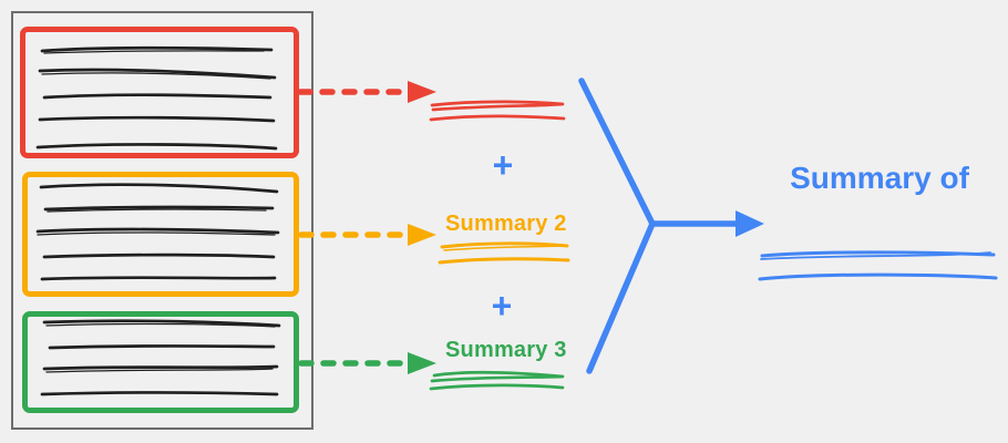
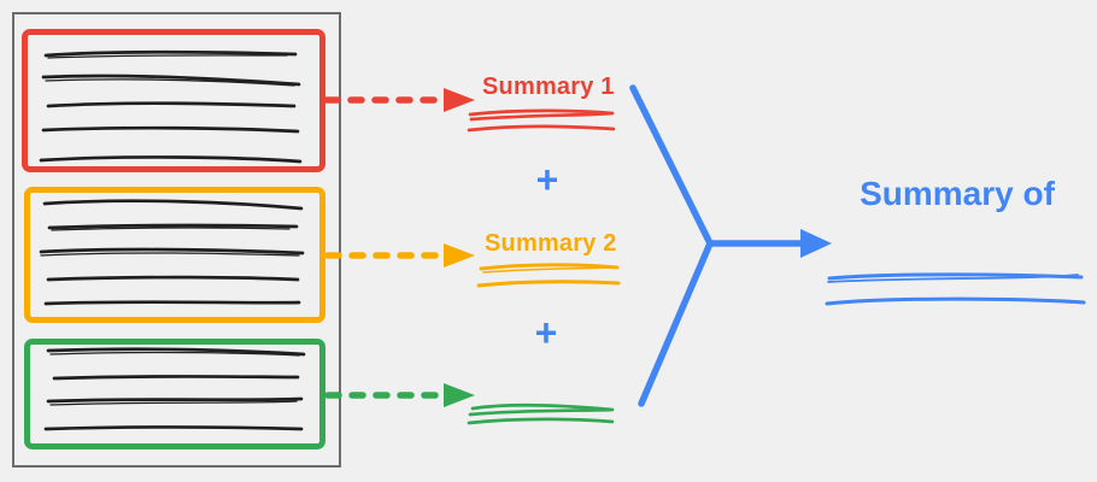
+ Summary 1
  +
  Summary 2
  +
- Summary 3
  Summary of
